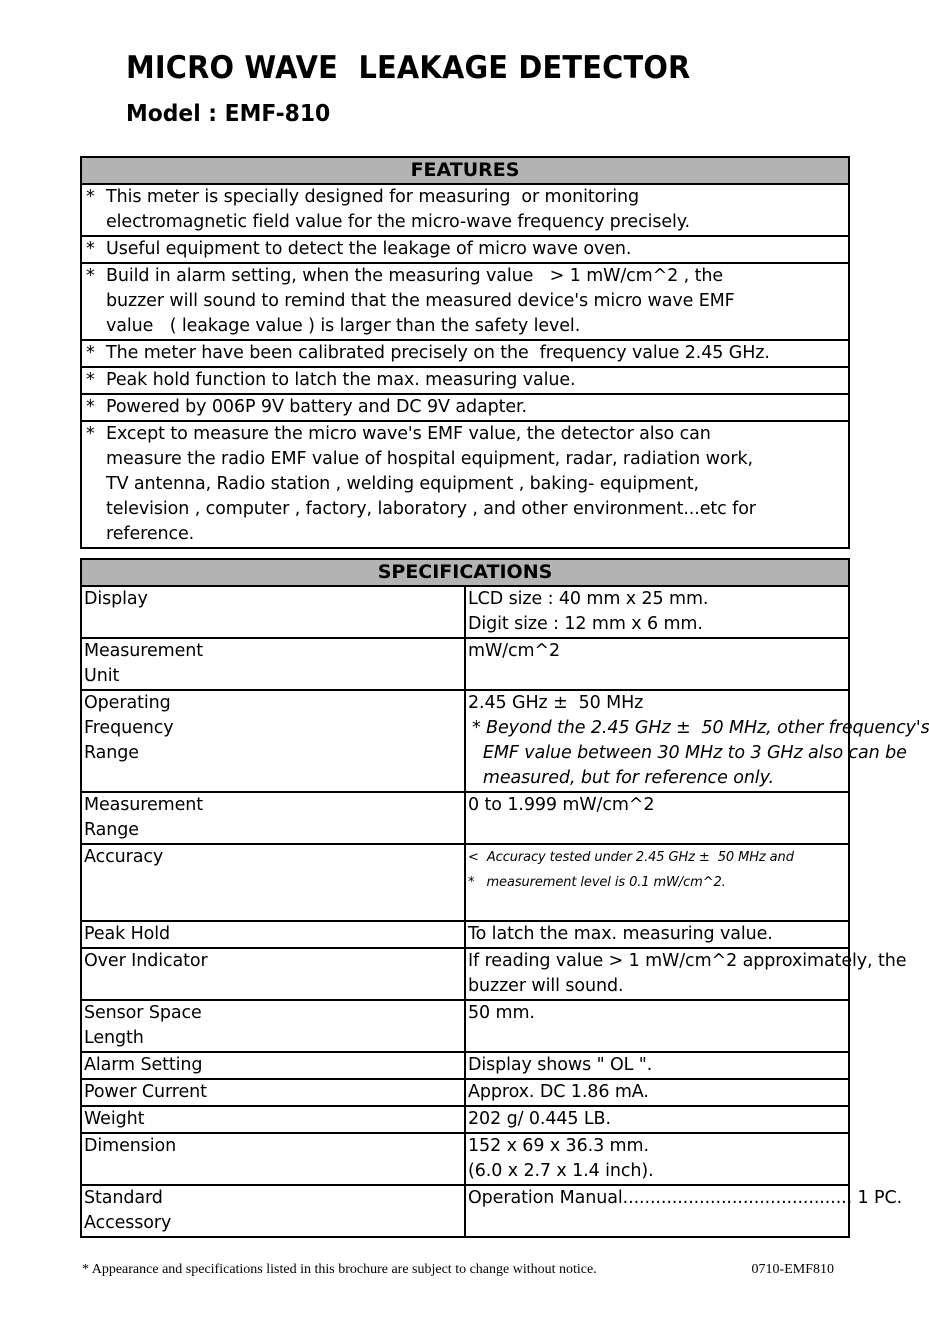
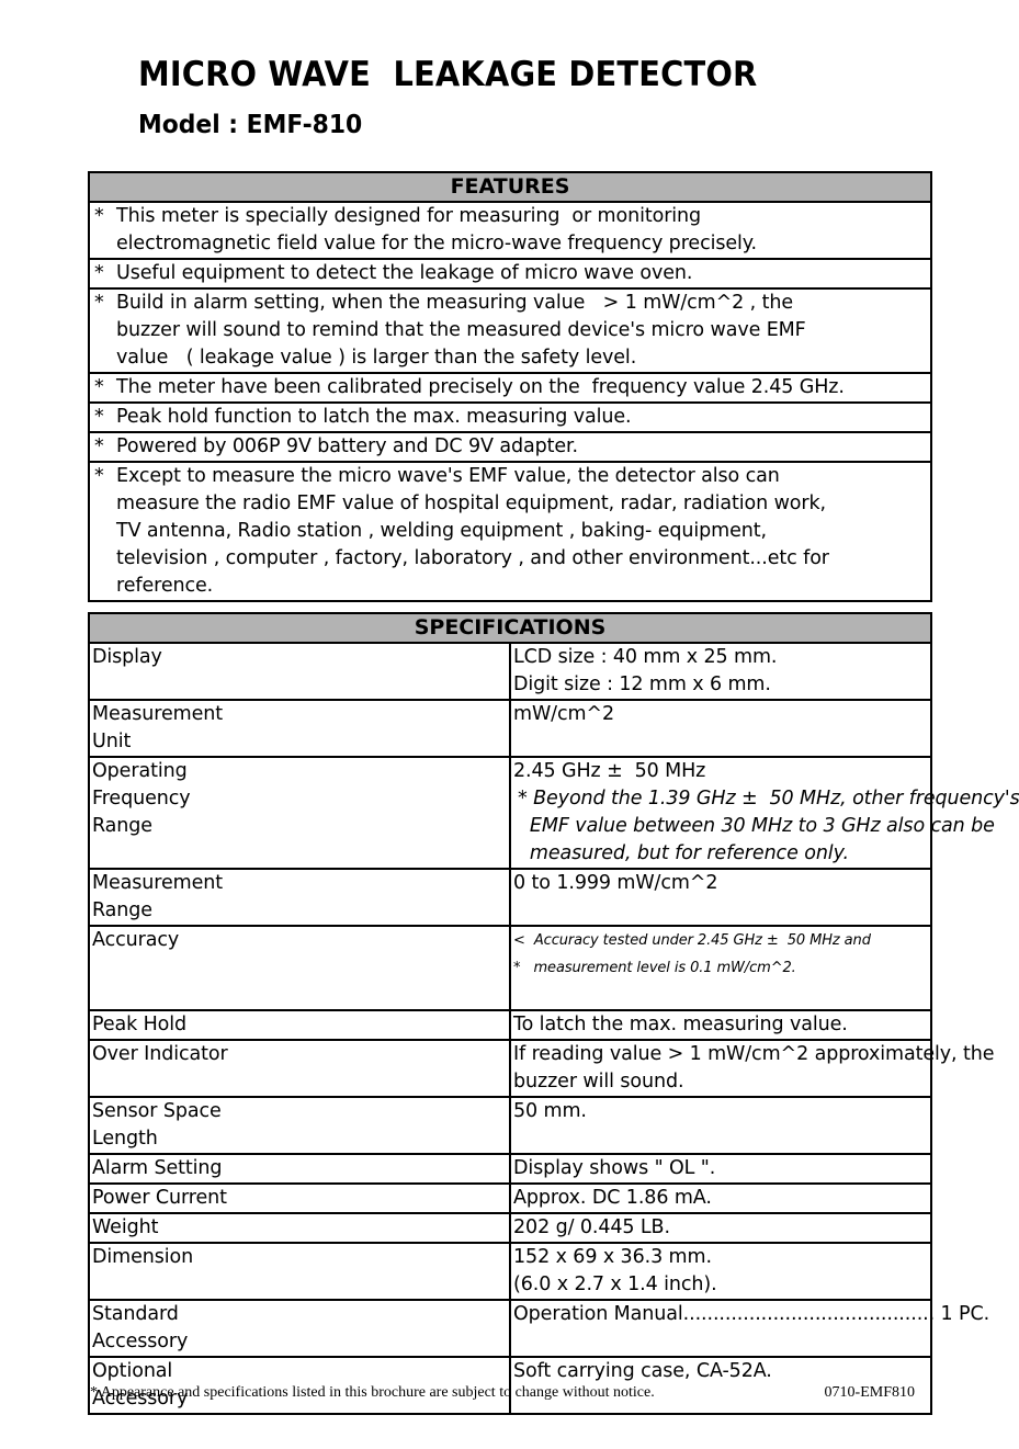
  MICRO WAVE LEAKAGE DETECTOR
  Model : EMF-810
  FEATURES
  * This meter is specially designed for measuring or monitoringelectromagnetic field value for the micro-wave frequency precisely.
  * Useful equipment to detect the leakage of micro wave oven.
  * Build in alarm setting, when the measuring value > 1 mW/cm^2 , thebuzzer will sound to remind that the measured device's micro wave EMFvalue ( leakage value ) is larger than the safety level.
  * The meter have been calibrated precisely on the frequency value 2.45 GHz.
  * Peak hold function to latch the max. measuring value.
  * Powered by 006P 9V battery and DC 9V adapter.
  * Except to measure the micro wave's EMF value, the detector also canmeasure the radio EMF value of hospital equipment, radar, radiation work,TV antenna, Radio station , welding equipment , baking- equipment,television , computer , factory, laboratory , and other environment...etc forreference.
  SPECIFICATIONS
  Display	LCD size : 40 mm x 25 mm.Digit size : 12 mm x 6 mm.
  MeasurementUnit	mW/cm^2
- OperatingFrequencyRange	2.45 GHz ± 50 MHz* Beyond the 2.45 GHz ± 50 MHz, other frequency's EMF value between 30 MHz to 3 GHz also can be measured, but for reference only.
+ OperatingFrequencyRange	2.45 GHz ± 50 MHz* Beyond the 1.39 GHz ± 50 MHz, other frequency's EMF value between 30 MHz to 3 GHz also can be measured, but for reference only.
  MeasurementRange	0 to 1.999 mW/cm^2
  Accuracy	< Accuracy tested under 2.45 GHz ± 50 MHz and* measurement level is 0.1 mW/cm^2.
  Peak Hold	To latch the max. measuring value.
  Over Indicator	If reading value > 1 mW/cm^2 approximately, thebuzzer will sound.
  Sensor SpaceLength	50 mm.
  Alarm Setting	Display shows " OL ".
  Power Current	Approx. DC 1.86 mA.
  Weight	202 g/ 0.445 LB.
  Dimension	152 x 69 x 36.3 mm.(6.0 x 2.7 x 1.4 inch).
  StandardAccessory	Operation Manual.......................................... 1 PC.
+ OptionalAccessory	Soft carrying case, CA-52A.
  * Appearance and specifications listed in this brochure are subject to change without notice.
  0710-EMF810
